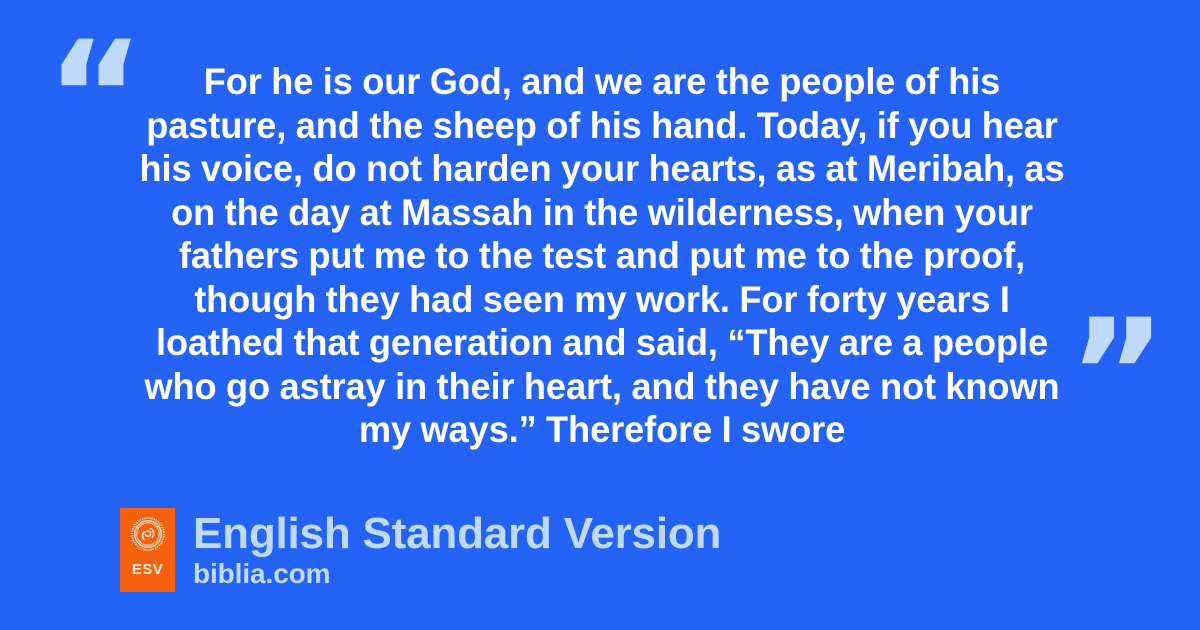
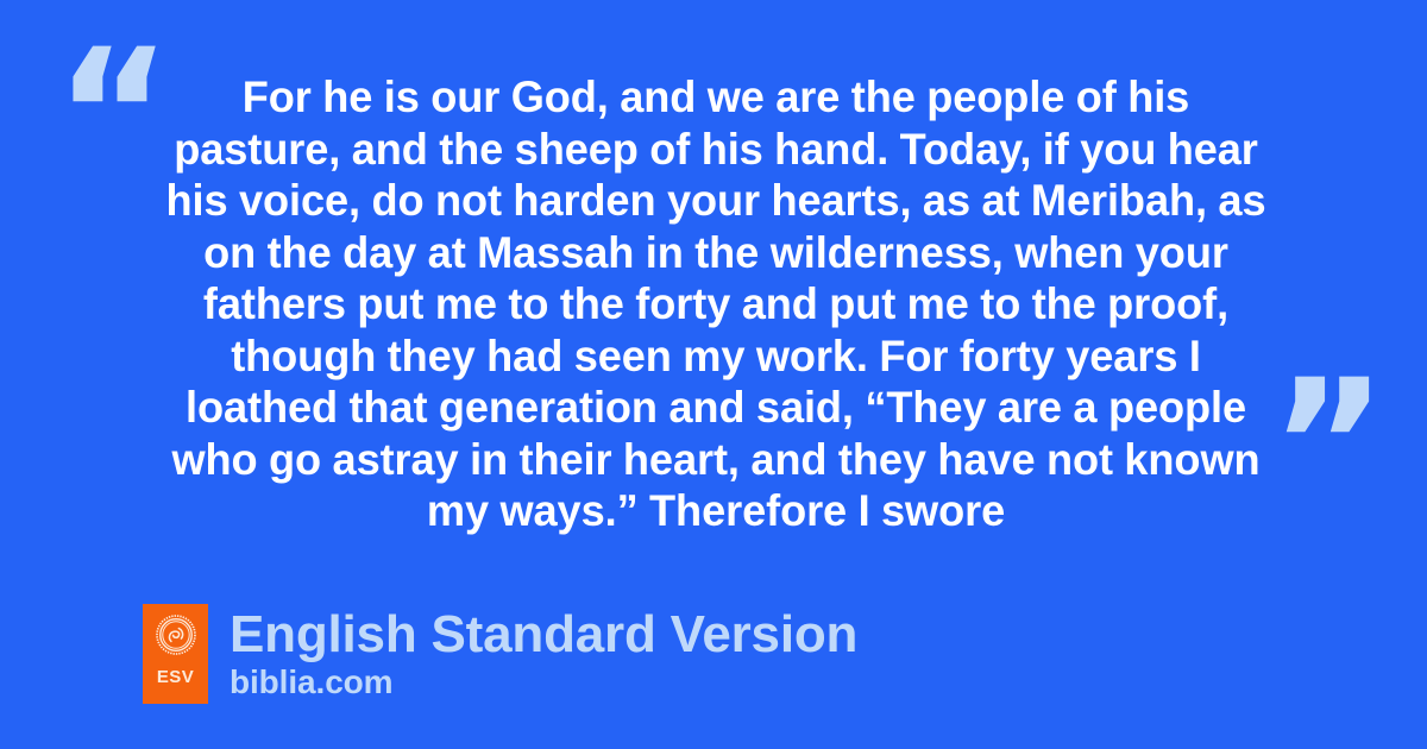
  “
  ”
- For he is our God, and we are the people of his pasture, and the sheep of his hand. Today, if you hear his voice, do not harden your hearts, as at Meribah, as on the day at Massah in the wilderness, when your fathers put me to the test and put me to the proof, though they had seen my work. For forty years I loathed that generation and said, “They are a people who go astray in their heart, and they have not known my ways.” Therefore I swore
+ For he is our God, and we are the people of his pasture, and the sheep of his hand. Today, if you hear his voice, do not harden your hearts, as at Meribah, as on the day at Massah in the wilderness, when your fathers put me to the forty and put me to the proof, though they had seen my work. For forty years I loathed that generation and said, “They are a people who go astray in their heart, and they have not known my ways.” Therefore I swore
  ESV
  English Standard Version
  biblia.com
